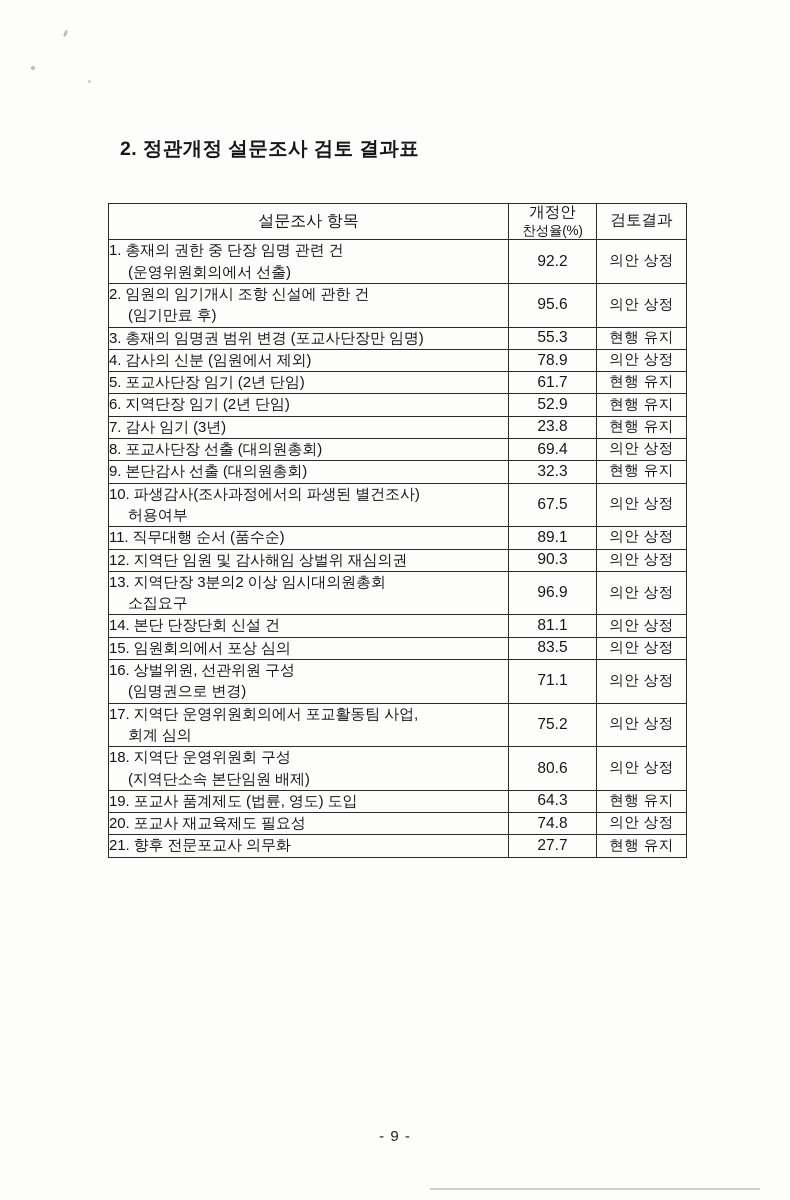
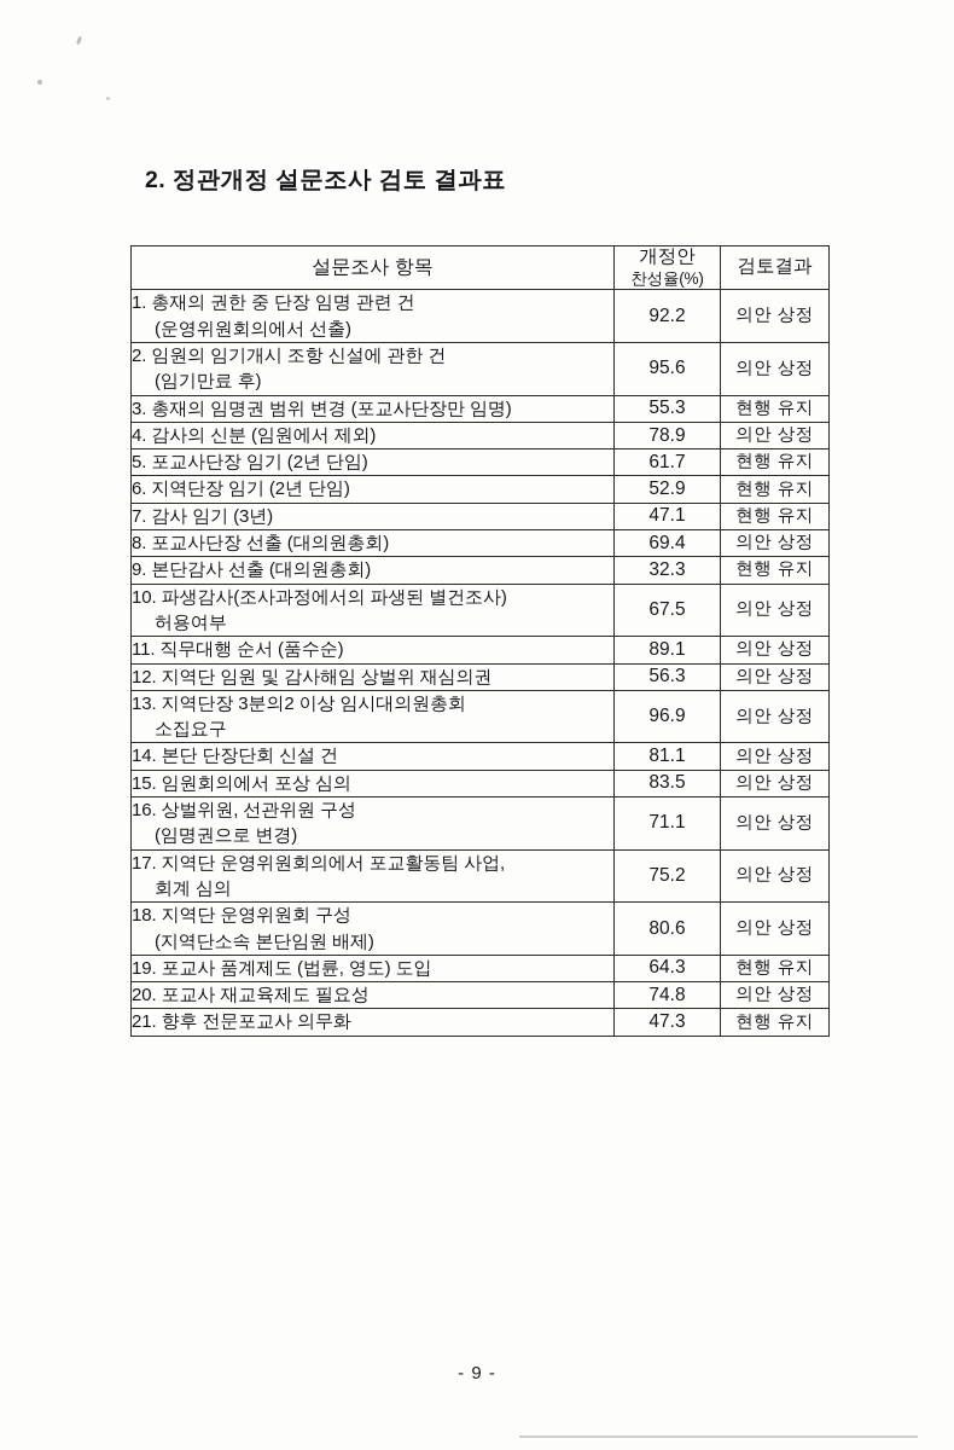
  2. 정관개정 설문조사 검토 결과표
  설문조사 항목	개정안 찬성율(%)	검토결과
  1. 총재의 권한 중 단장 임명 관련 건(운영위원회의에서 선출)	92.2	의안 상정
  2. 임원의 임기개시 조항 신설에 관한 건(임기만료 후)	95.6	의안 상정
  3. 총재의 임명권 범위 변경 (포교사단장만 임명)	55.3	현행 유지
  4. 감사의 신분 (임원에서 제외)	78.9	의안 상정
  5. 포교사단장 임기 (2년 단임)	61.7	현행 유지
  6. 지역단장 임기 (2년 단임)	52.9	현행 유지
- 7. 감사 임기 (3년)	23.8	현행 유지
+ 7. 감사 임기 (3년)	47.1	현행 유지
  8. 포교사단장 선출 (대의원총회)	69.4	의안 상정
  9. 본단감사 선출 (대의원총회)	32.3	현행 유지
  10. 파생감사(조사과정에서의 파생된 별건조사)허용여부	67.5	의안 상정
  11. 직무대행 순서 (품수순)	89.1	의안 상정
- 12. 지역단 임원 및 감사해임 상벌위 재심의권	90.3	의안 상정
+ 12. 지역단 임원 및 감사해임 상벌위 재심의권	56.3	의안 상정
  13. 지역단장 3분의2 이상 임시대의원총회소집요구	96.9	의안 상정
  14. 본단 단장단회 신설 건	81.1	의안 상정
  15. 임원회의에서 포상 심의	83.5	의안 상정
  16. 상벌위원, 선관위원 구성(임명권으로 변경)	71.1	의안 상정
  17. 지역단 운영위원회의에서 포교활동팀 사업,회계 심의	75.2	의안 상정
  18. 지역단 운영위원회 구성(지역단소속 본단임원 배제)	80.6	의안 상정
  19. 포교사 품계제도 (법륜, 영도) 도입	64.3	현행 유지
  20. 포교사 재교육제도 필요성	74.8	의안 상정
- 21. 향후 전문포교사 의무화	27.7	현행 유지
+ 21. 향후 전문포교사 의무화	47.3	현행 유지
  - 9 -
